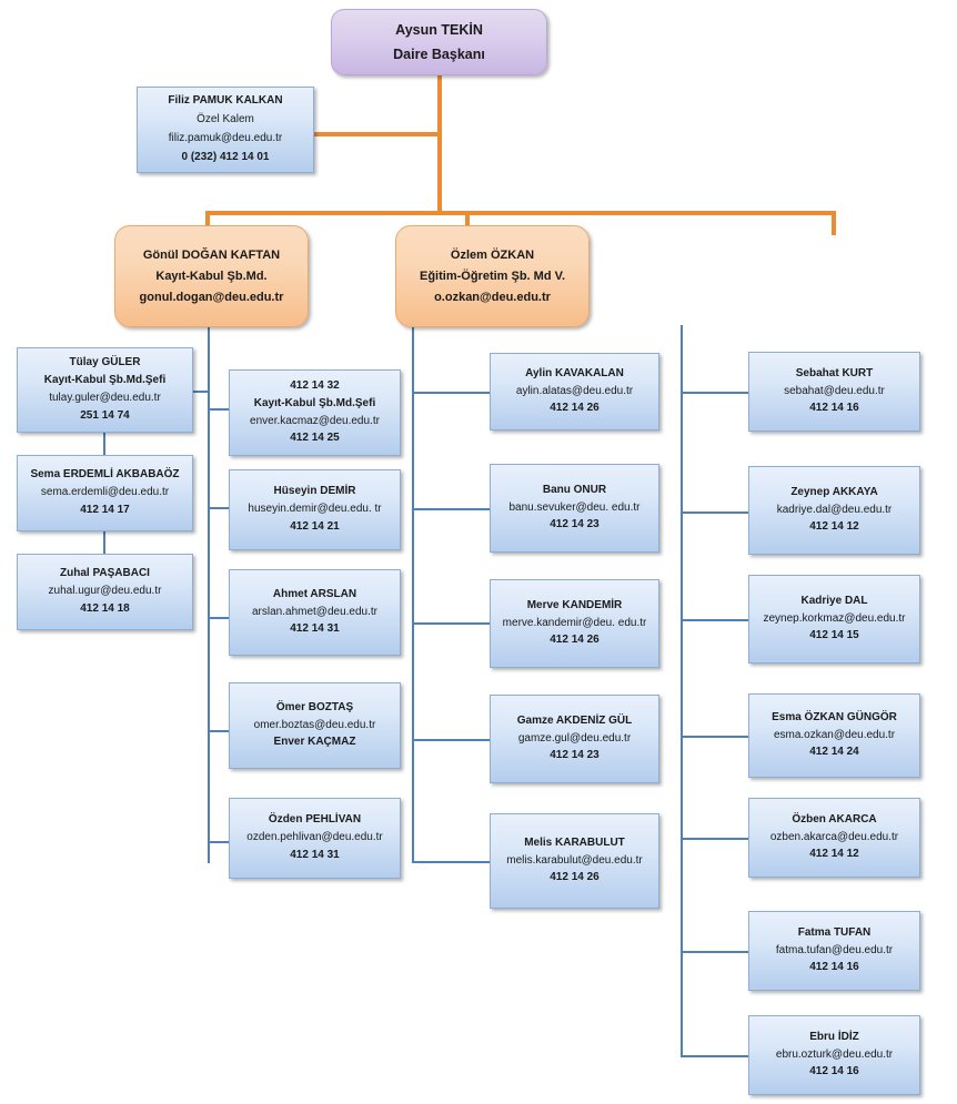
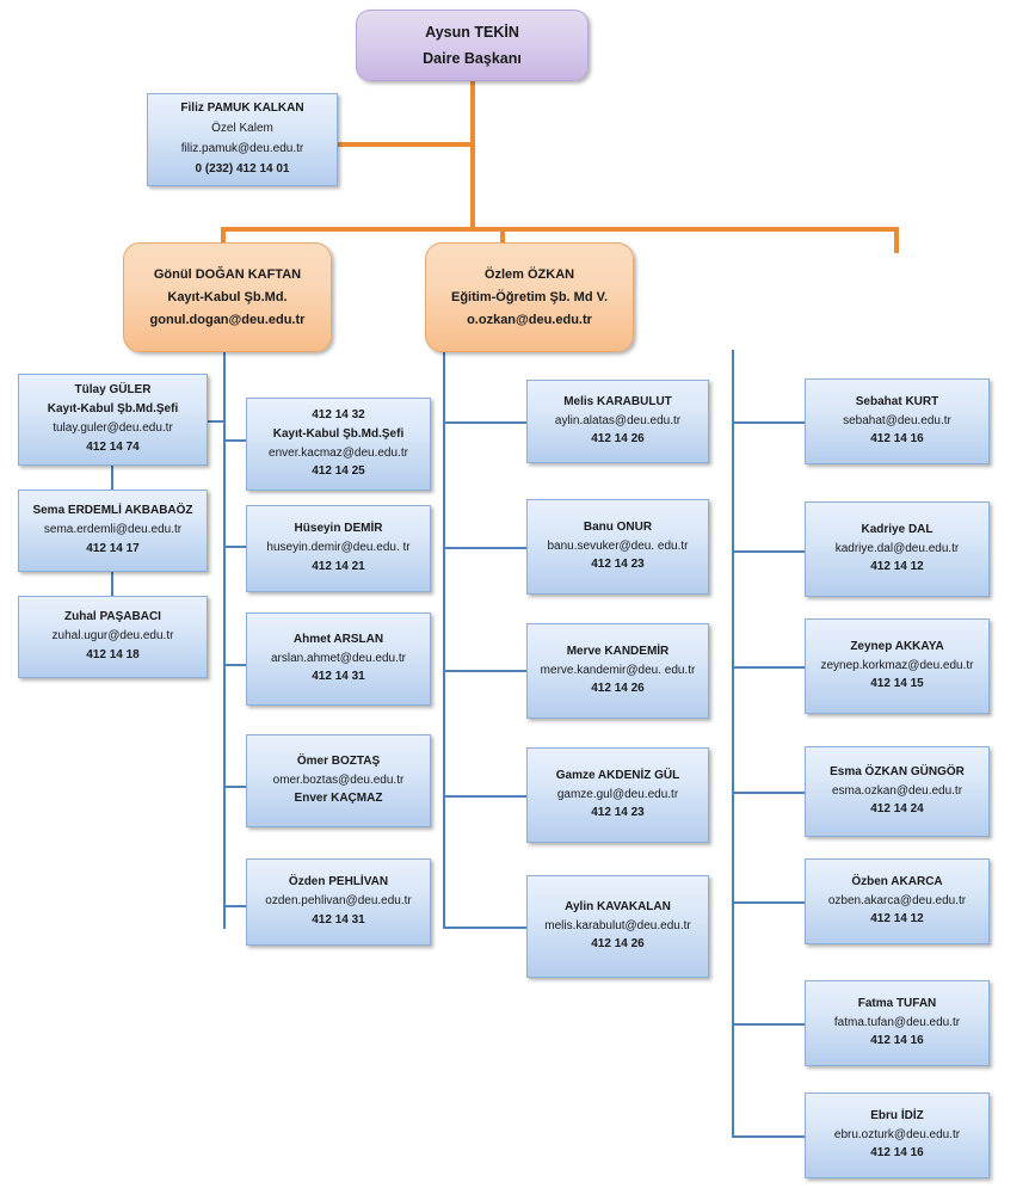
  Aysun TEKİN
  Daire Başkanı
  Filiz PAMUK KALKAN
  Özel Kalem
  filiz.pamuk@deu.edu.tr
  0 (232) 412 14 01
  Gönül DOĞAN KAFTAN
  Kayıt-Kabul Şb.Md.
  gonul.dogan@deu.edu.tr
  Özlem ÖZKAN
  Eğitim-Öğretim Şb. Md V.
  o.ozkan@deu.edu.tr
  Tülay GÜLER
  Kayıt-Kabul Şb.Md.Şefi
  tulay.guler@deu.edu.tr
- 251 14 74
+ 412 14 74
  Sema ERDEMLİ AKBABAÖZ
  sema.erdemli@deu.edu.tr
  412 14 17
  Zuhal PAŞABACI
  zuhal.ugur@deu.edu.tr
  412 14 18
  412 14 32
  Kayıt-Kabul Şb.Md.Şefi
  enver.kacmaz@deu.edu.tr
  412 14 25
  Hüseyin DEMİR
  huseyin.demir@deu.edu. tr
  412 14 21
  Ahmet ARSLAN
  arslan.ahmet@deu.edu.tr
  412 14 31
  Ömer BOZTAŞ
  omer.boztas@deu.edu.tr
  Enver KAÇMAZ
  Özden PEHLİVAN
  ozden.pehlivan@deu.edu.tr
  412 14 31
- Aylin KAVAKALAN
+ Melis KARABULUT
  aylin.alatas@deu.edu.tr
  412 14 26
  Banu ONUR
  banu.sevuker@deu. edu.tr
  412 14 23
  Merve KANDEMİR
  merve.kandemir@deu. edu.tr
  412 14 26
  Gamze AKDENİZ GÜL
  gamze.gul@deu.edu.tr
  412 14 23
- Melis KARABULUT
+ Aylin KAVAKALAN
  melis.karabulut@deu.edu.tr
  412 14 26
  Sebahat KURT
  sebahat@deu.edu.tr
  412 14 16
- Zeynep AKKAYA
+ Kadriye DAL
  kadriye.dal@deu.edu.tr
  412 14 12
- Kadriye DAL
+ Zeynep AKKAYA
  zeynep.korkmaz@deu.edu.tr
  412 14 15
  Esma ÖZKAN GÜNGÖR
  esma.ozkan@deu.edu.tr
  412 14 24
  Özben AKARCA
  ozben.akarca@deu.edu.tr
  412 14 12
  Fatma TUFAN
  fatma.tufan@deu.edu.tr
  412 14 16
  Ebru İDİZ
  ebru.ozturk@deu.edu.tr
  412 14 16
